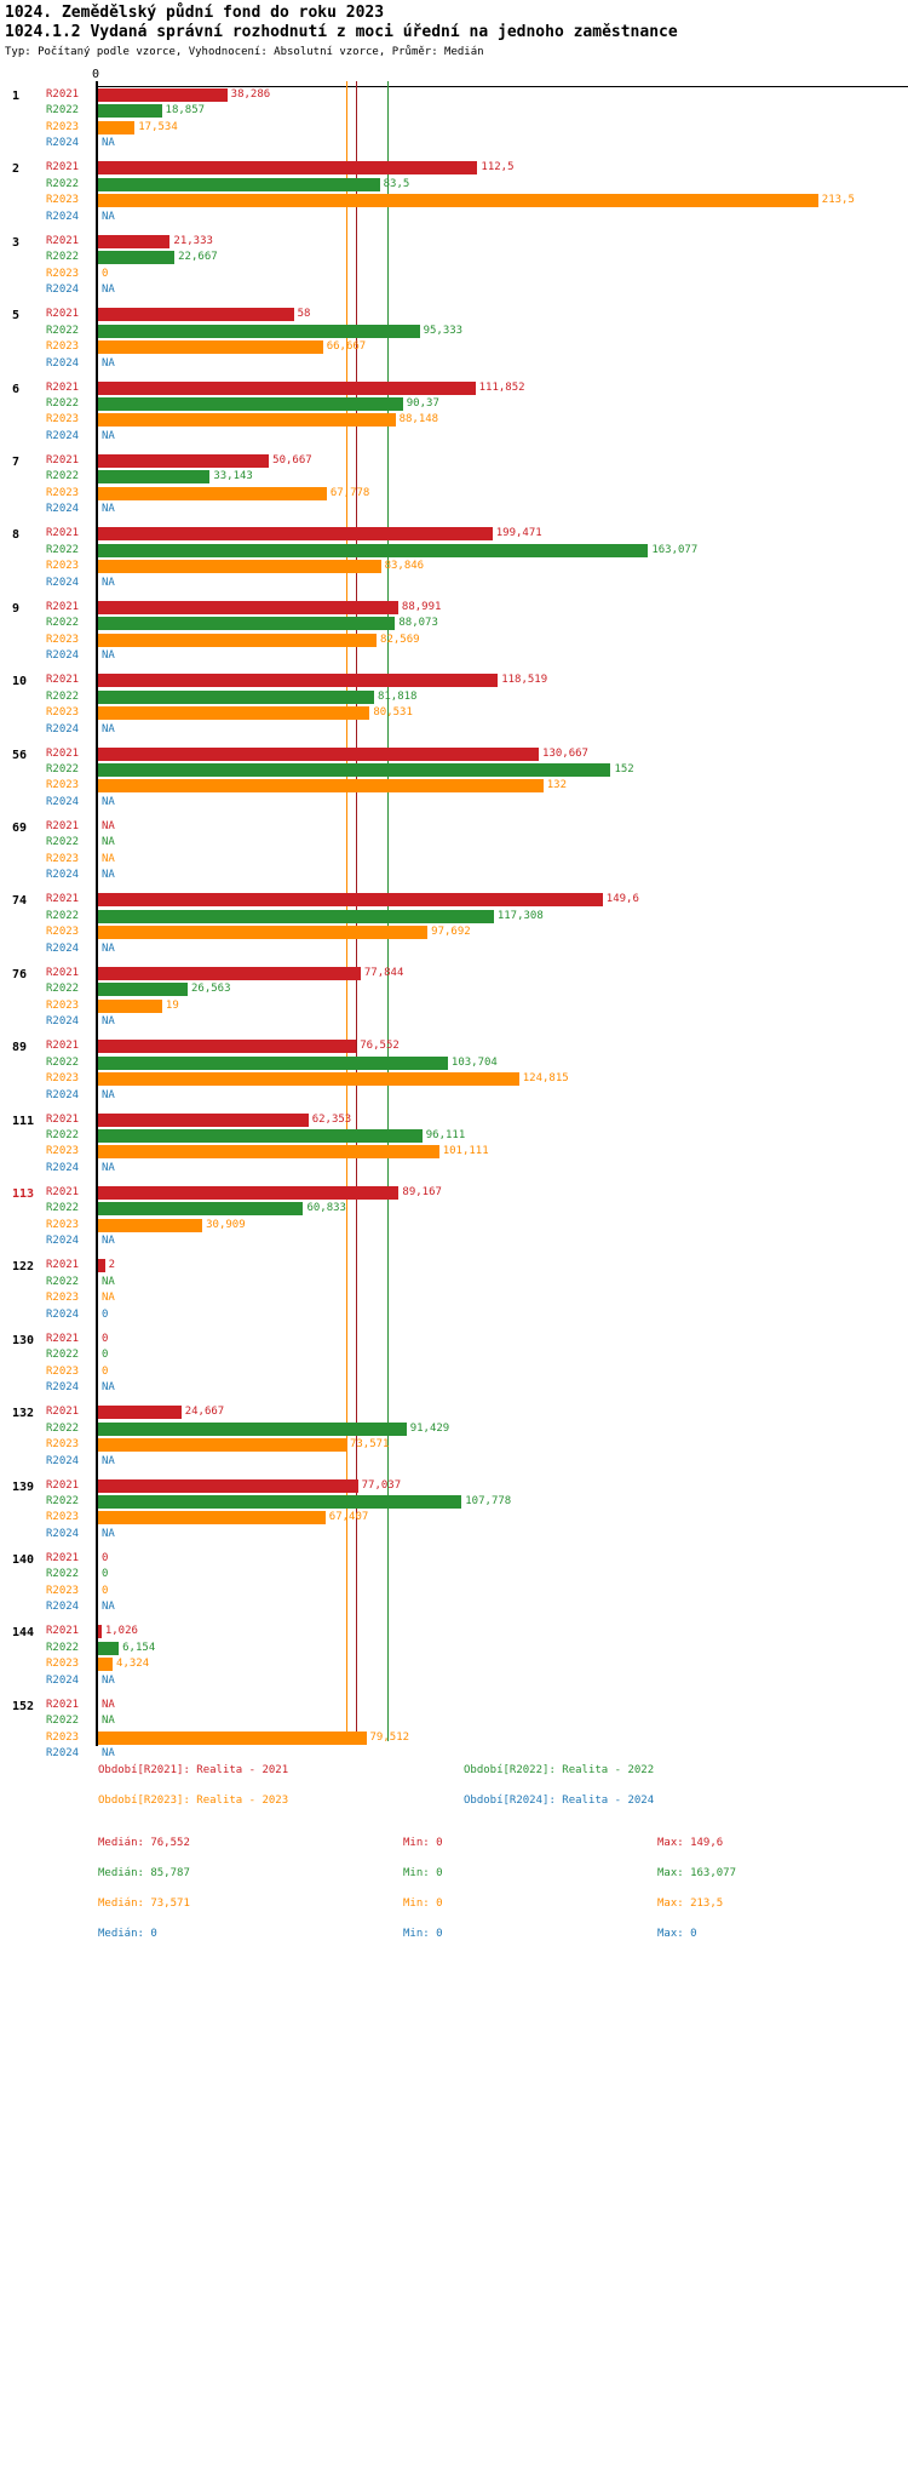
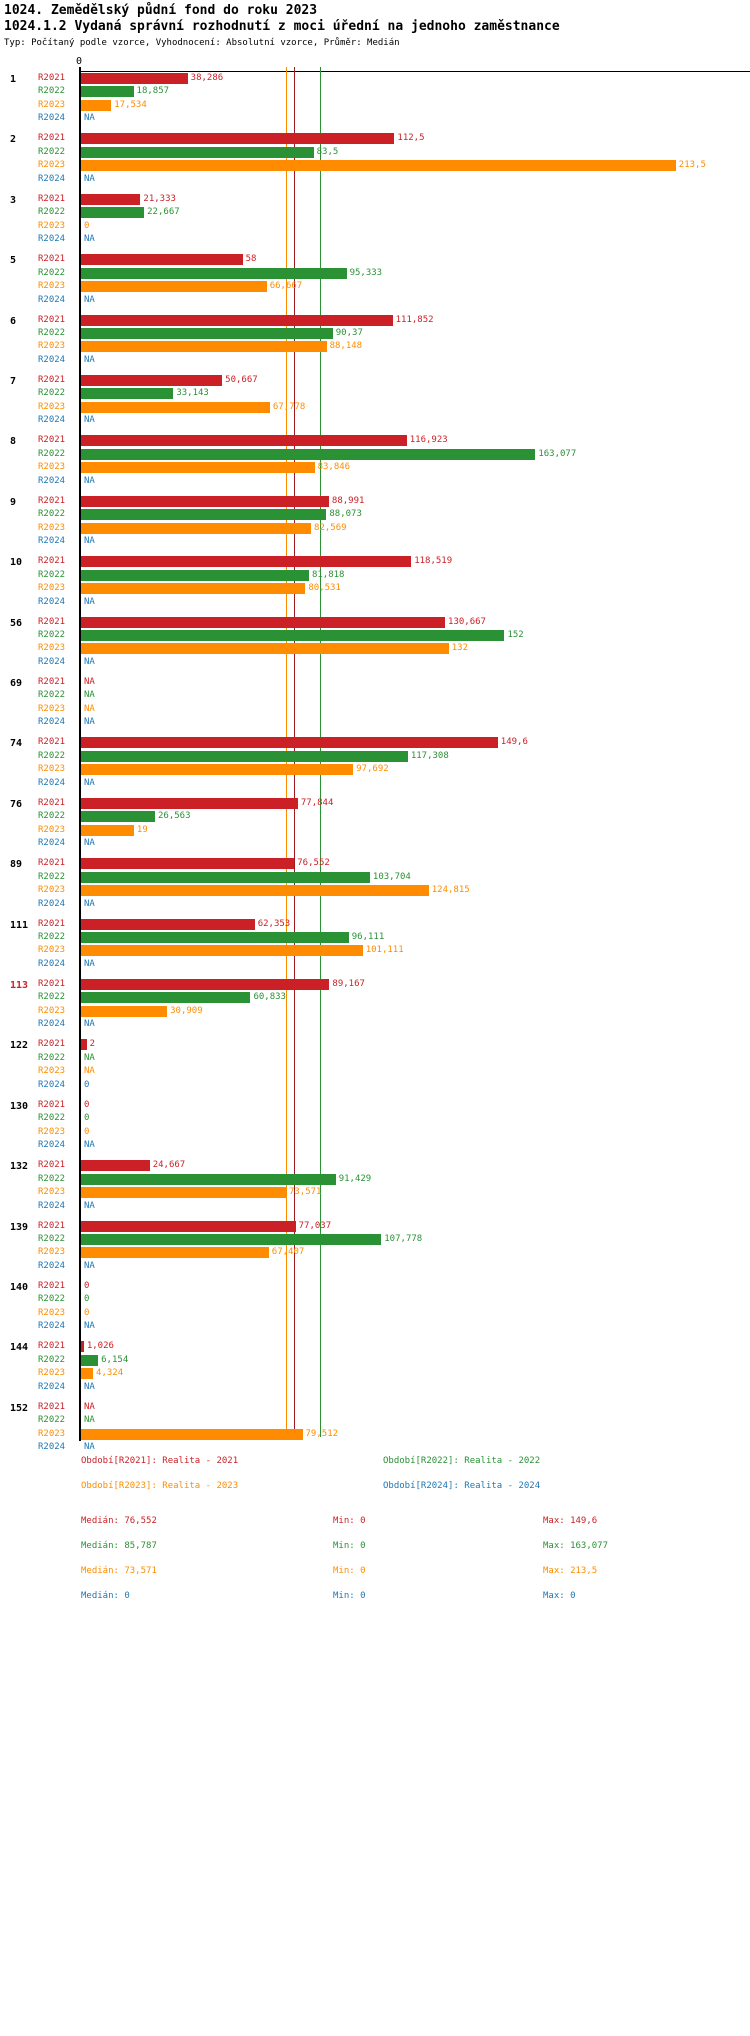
  1024. Zemědělský půdní fond do roku 2023
  1024.1.2 Vydaná správní rozhodnutí z moci úřední na jednoho zaměstnance
  Typ: Počítaný podle vzorce, Vyhodnocení: Absolutní vzorce, Průměr: Medián
  0
  1
  R2021
  38,286
  R2022
  18,857
  R2023
  17,534
  R2024
  NA
  2
  R2021
  112,5
  R2022
  83,5
  R2023
  213,5
  R2024
  NA
  3
  R2021
  21,333
  R2022
  22,667
  R2023
  0
  R2024
  NA
  5
  R2021
  58
  R2022
  95,333
  R2023
  66,667
  R2024
  NA
  6
  R2021
  111,852
  R2022
  90,37
  R2023
  88,148
  R2024
  NA
  7
  R2021
  50,667
  R2022
  33,143
  R2023
  67,778
  R2024
  NA
  8
  R2021
- 199,471
+ 116,923
  R2022
  163,077
  R2023
  83,846
  R2024
  NA
  9
  R2021
  88,991
  R2022
  88,073
  R2023
  82,569
  R2024
  NA
  10
  R2021
  118,519
  R2022
  81,818
  R2023
  80,531
  R2024
  NA
  56
  R2021
  130,667
  R2022
  152
  R2023
  132
  R2024
  NA
  69
  R2021
  NA
  R2022
  NA
  R2023
  NA
  R2024
  NA
  74
  R2021
  149,6
  R2022
  117,308
  R2023
  97,692
  R2024
  NA
  76
  R2021
  77,844
  R2022
  26,563
  R2023
  19
  R2024
  NA
  89
  R2021
  76,552
  R2022
  103,704
  R2023
  124,815
  R2024
  NA
  111
  R2021
  62,353
  R2022
  96,111
  R2023
  101,111
  R2024
  NA
  113
  R2021
  89,167
  R2022
  60,833
  R2023
  30,909
  R2024
  NA
  122
  R2021
  2
  R2022
  NA
  R2023
  NA
  R2024
  0
  130
  R2021
  0
  R2022
  0
  R2023
  0
  R2024
  NA
  132
  R2021
  24,667
  R2022
  91,429
  R2023
  73,571
  R2024
  NA
  139
  R2021
  77,037
  R2022
  107,778
  R2023
  67,407
  R2024
  NA
  140
  R2021
  0
  R2022
  0
  R2023
  0
  R2024
  NA
  144
  R2021
  1,026
  R2022
  6,154
  R2023
  4,324
  R2024
  NA
  152
  R2021
  NA
  R2022
  NA
  R2023
  79,512
  R2024
  NA
  Období[R2021]: Realita - 2021
  Období[R2022]: Realita - 2022
  Období[R2023]: Realita - 2023
  Období[R2024]: Realita - 2024
  Medián: 76,552
  Min: 0
  Max: 149,6
  Medián: 85,787
  Min: 0
  Max: 163,077
  Medián: 73,571
  Min: 0
  Max: 213,5
  Medián: 0
  Min: 0
  Max: 0
